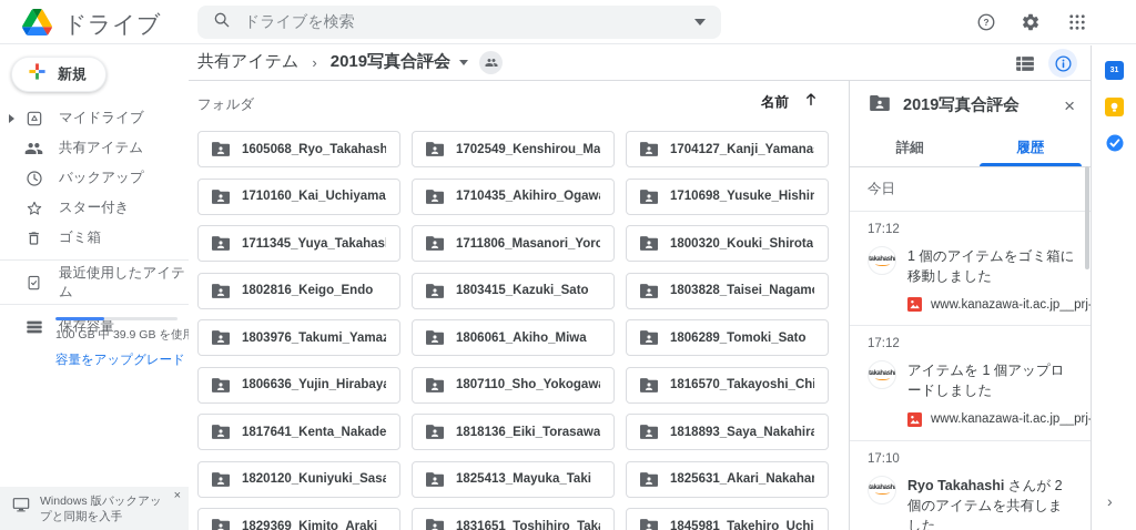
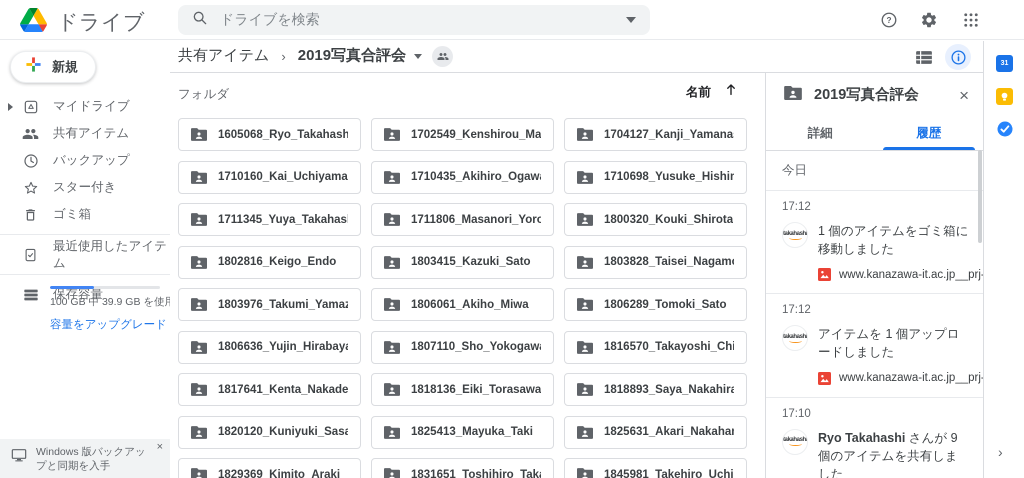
  ドライブ
  ドライブを検索
  ?
  新規
  マイドライブ
  共有アイテム
  バックアップ
  スター付き
  ゴミ箱
  最近使用したアイテム
  保存容量
  100 GB 中 39.9 GB を使
  容量をアップグレード
  Windows 版バックアップと同期を入手
  ×
  共有アイテム
  ›
  2019写真合評会
  フォルダ
  名前
  1605068_Ryo_Takahash
  1702549_Kenshirou_Ma
  1704127_Kanji_Yamana
  1710160_Kai_Uchiyama
  1710435_Akihiro_Ogaw
  1710698_Yusuke_Hishi
  1711345_Yuya_Takahas
  1711806_Masanori_Yoro
  1800320_Kouki_Shirota
  1802816_Keigo_Endo
  1803415_Kazuki_Sato
  1803828_Taisei_Nagam
  1803976_Takumi_Yamaz
  1806061_Akiho_Miwa
  1806289_Tomoki_Sato
  1806636_Yujin_Hirabay
  1807110_Sho_Yokogaw
  1816570_Takayoshi_Chi
  1817641_Kenta_Nakade
  1818136_Eiki_Torasawa
  1818893_Saya_Nakahira
  1820120_Kuniyuki_Sasa
  1825413_Mayuka_Taki
  1825631_Akari_Nakaha
  1829369_Kimito_Araki
  1831651_Toshihiro_Tak
  1845981_Takehiro_Uchi
  2019写真合評会
  ×
  詳細
  履歴
  今日
  17:12
  1 個のアイテムをゴミ箱に移動しました
  www.kanazawa-it.ac.jp__prj
  17:12
  アイテムを 1 個アップロードしました
  www.kanazawa-it.ac.jp__prj
  17:10
- Ryo Takahashi さんが 2 個のアイテムを共有しました
+ Ryo Takahashi さんが 9 個のアイテムを共有しました
  ›
